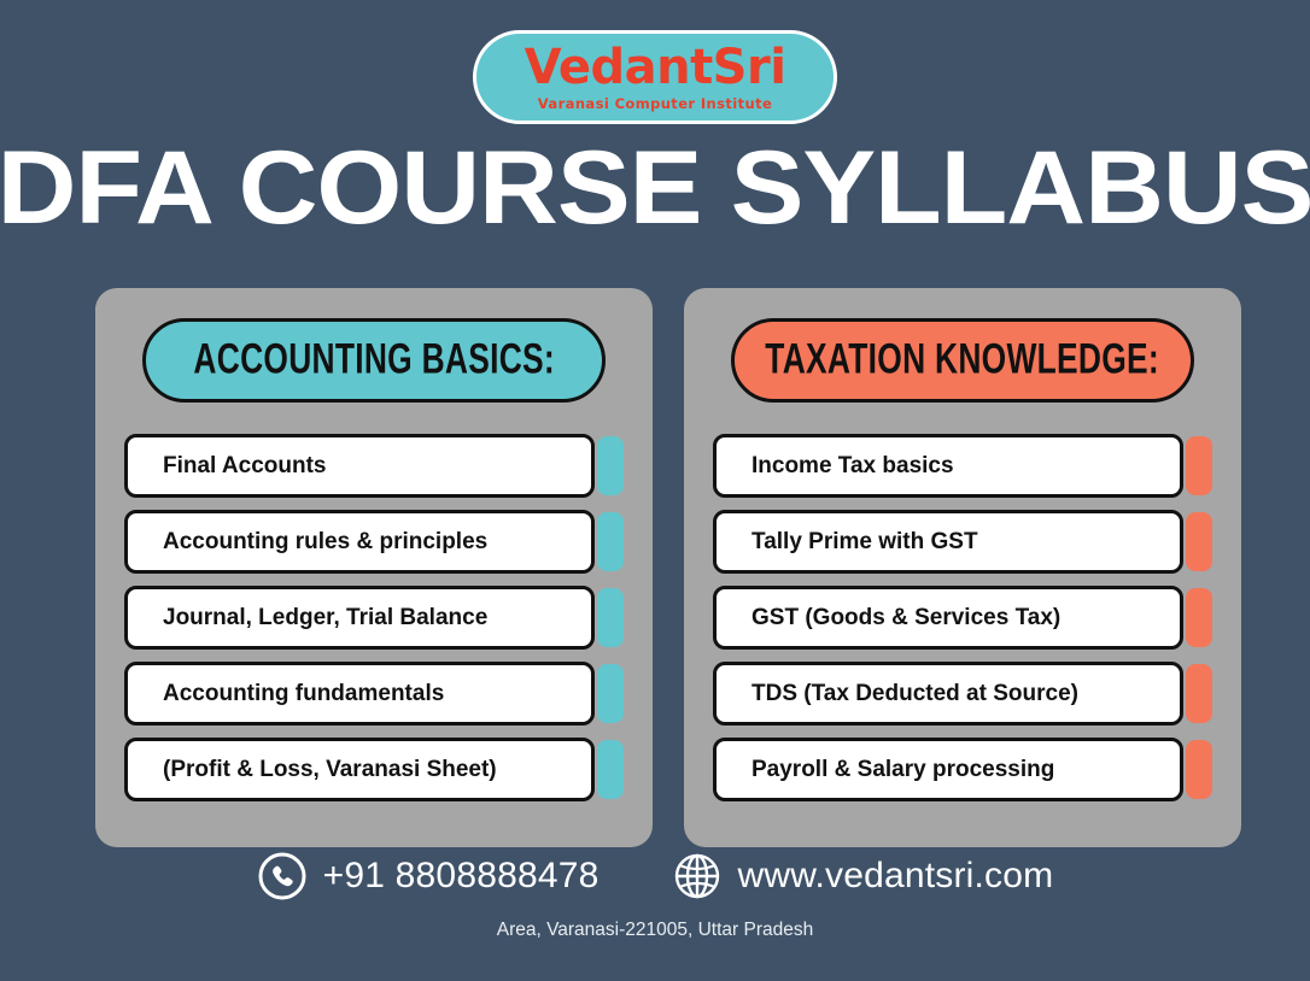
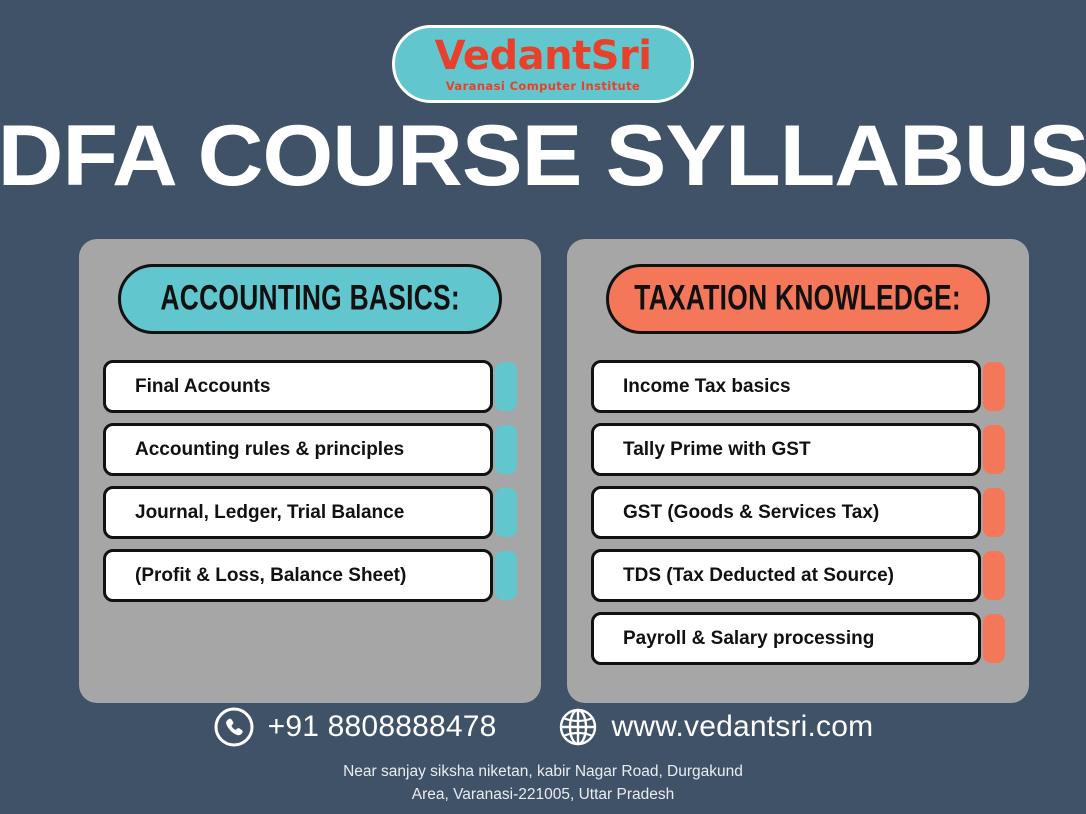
  VedantSri
  Varanasi Computer Institute
  DFA COURSE SYLLABUS
  ACCOUNTING BASICS:
  Final Accounts
  Accounting rules & principles
  Journal, Ledger, Trial Balance
- Accounting fundamentals
- (Profit & Loss, Varanasi Sheet)
+ (Profit & Loss, Balance Sheet)
  TAXATION KNOWLEDGE:
  Income Tax basics
  Tally Prime with GST
  GST (Goods & Services Tax)
  TDS (Tax Deducted at Source)
  Payroll & Salary processing
  +91 8808888478
  www.vedantsri.com
+ Near sanjay siksha niketan, kabir Nagar Road, Durgakund
  Area, Varanasi-221005, Uttar Pradesh
